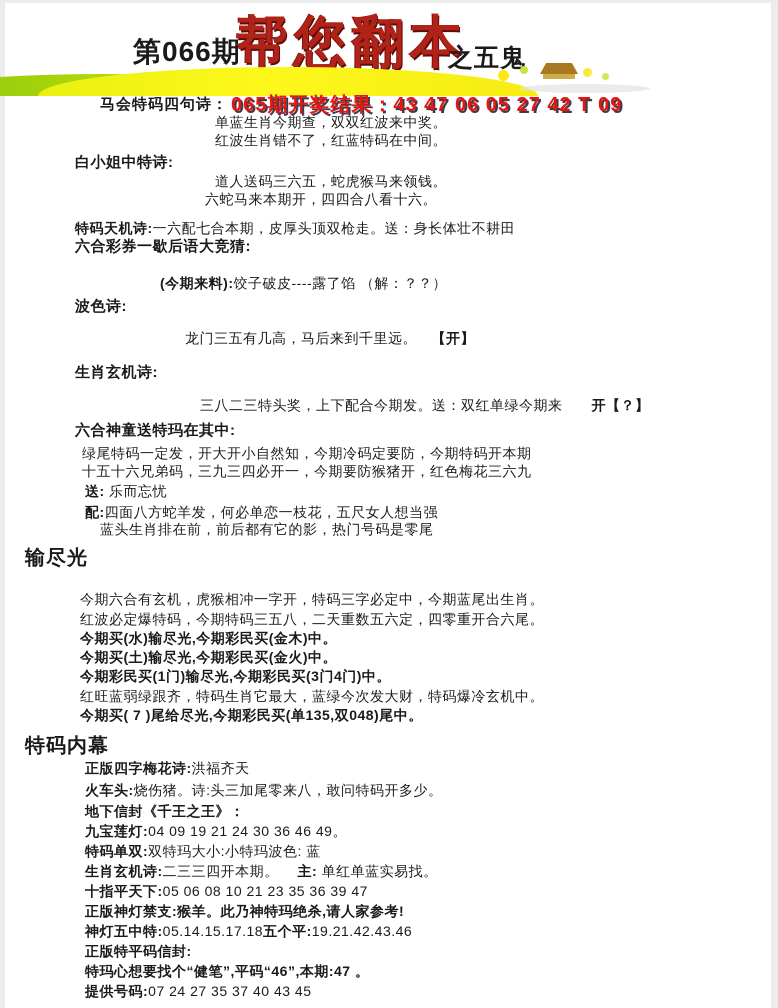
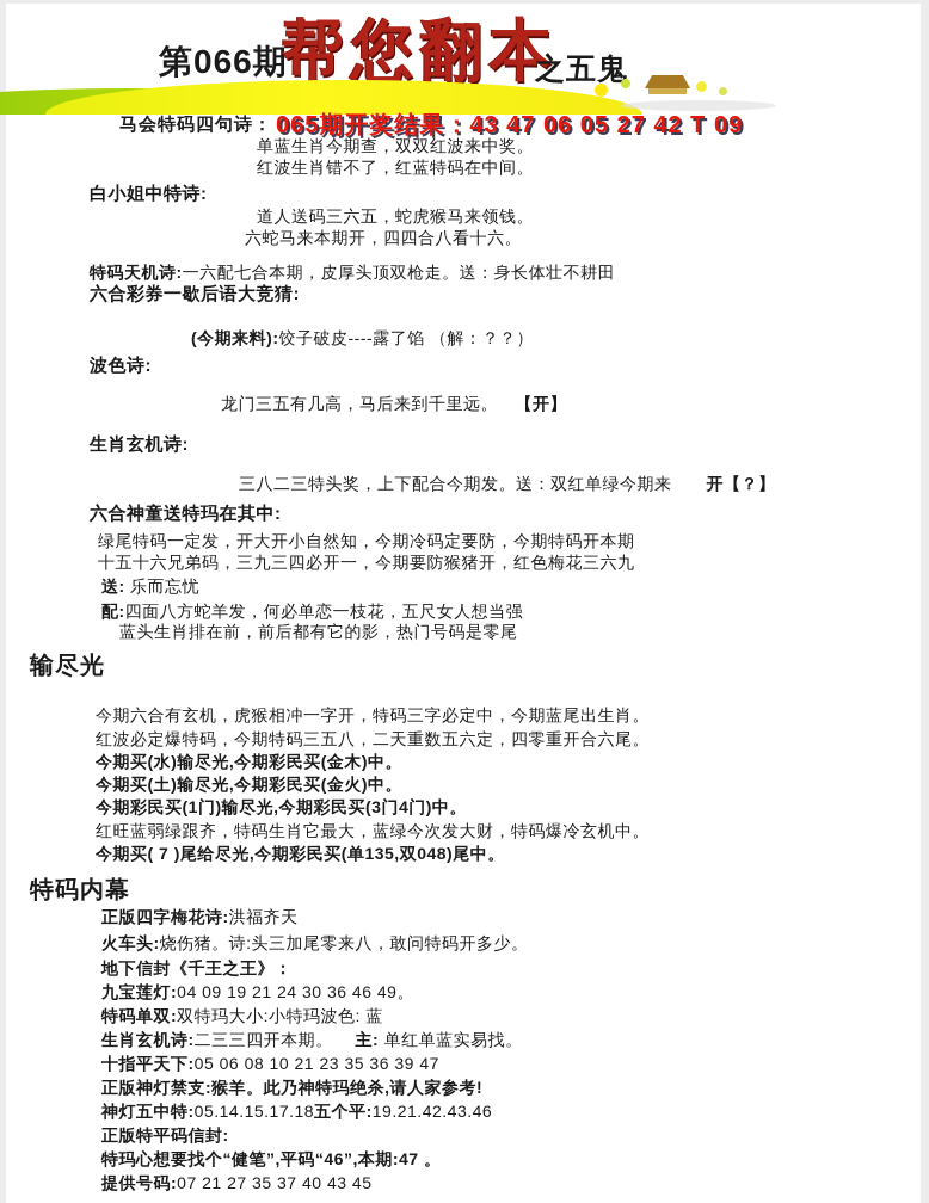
  第066期
  帮您翻本
  之五鬼
  马会特码四句诗：
  065期开奖结果：43 47 06 05 27 42 T 09
  单蓝生肖今期查，双双红波来中奖。
  红波生肖错不了，红蓝特码在中间。
  白小姐中特诗:
  道人送码三六五，蛇虎猴马来领钱。
  六蛇马来本期开，四四合八看十六。
  特码天机诗:一六配七合本期，皮厚头顶双枪走。送：身长体壮不耕田
  六合彩券一歇后语大竞猜:
  (今期来料):饺子破皮----露了馅 （解：？？）
  波色诗:
  龙门三五有几高，马后来到千里远。 【开】
  生肖玄机诗:
  三八二三特头奖，上下配合今期发。送：双红单绿今期来 开【？】
  六合神童送特玛在其中:
  绿尾特码一定发，开大开小自然知，今期冷码定要防，今期特码开本期
  十五十六兄弟码，三九三四必开一，今期要防猴猪开，红色梅花三六九
  送: 乐而忘忧
  配:四面八方蛇羊发，何必单恋一枝花，五尺女人想当强
  蓝头生肖排在前，前后都有它的影，热门号码是零尾
  输尽光
  今期六合有玄机，虎猴相冲一字开，特码三字必定中，今期蓝尾出生肖。
  红波必定爆特码，今期特码三五八，二天重数五六定，四零重开合六尾。
  今期买(水)输尽光,今期彩民买(金木)中。
  今期买(土)输尽光,今期彩民买(金火)中。
  今期彩民买(1门)输尽光,今期彩民买(3门4门)中。
  红旺蓝弱绿跟齐，特码生肖它最大，蓝绿今次发大财，特码爆冷玄机中。
  今期买( 7 )尾给尽光,今期彩民买(单135,双048)尾中。
  特码内幕
  正版四字梅花诗:洪福齐天
  火车头:烧伤猪。诗:头三加尾零来八，敢问特码开多少。
  地下信封《千王之王》：
  九宝莲灯:04 09 19 21 24 30 36 46 49。
  特码单双:双特玛大小:小特玛波色: 蓝
  生肖玄机诗:二三三四开本期。 主: 单红单蓝实易找。
  十指平天下:05 06 08 10 21 23 35 36 39 47
  正版神灯禁支:猴羊。此乃神特玛绝杀,请人家参考!
  神灯五中特:05.14.15.17.18五个平:19.21.42.43.46
  正版特平码信封:
  特玛心想要找个“健笔”,平码“46”,本期:47 。
- 提供号码:07 24 27 35 37 40 43 45
+ 提供号码:07 21 27 35 37 40 43 45
